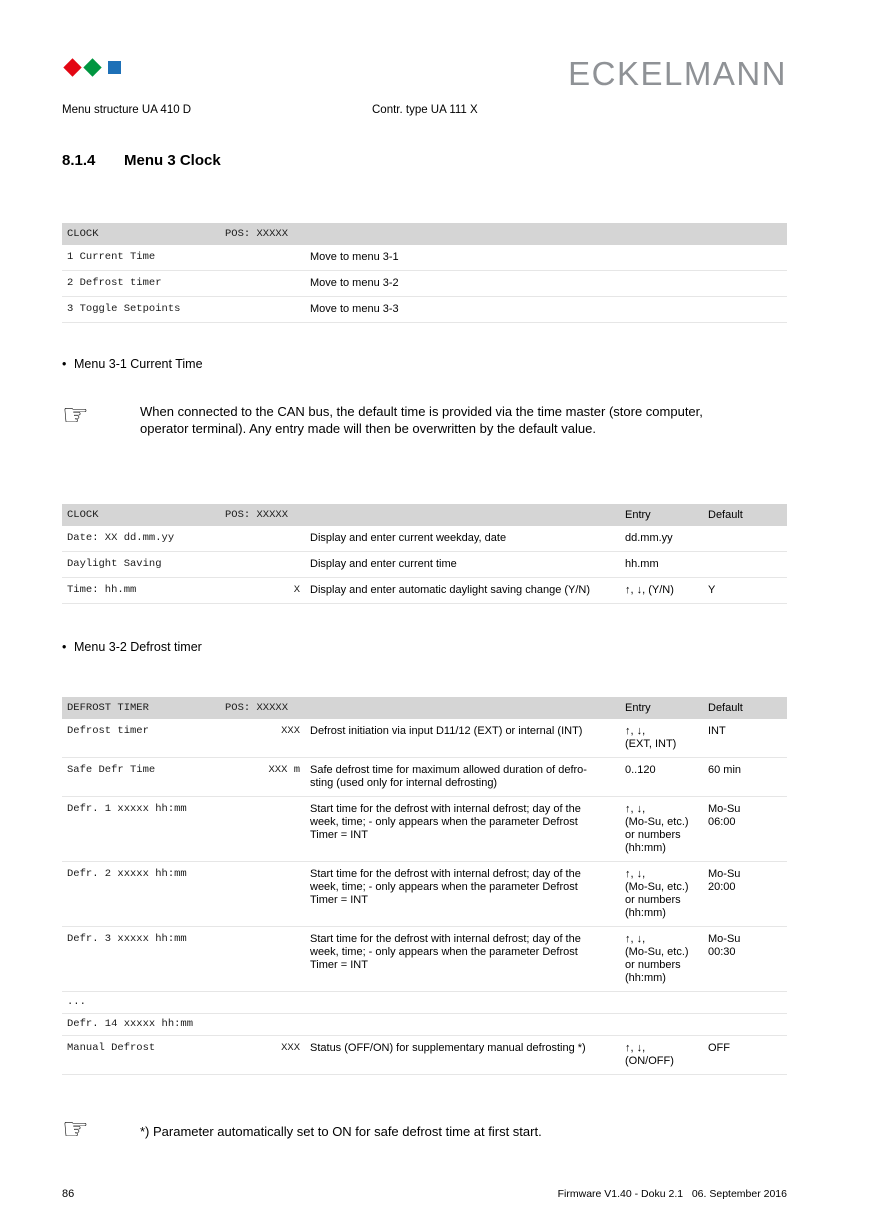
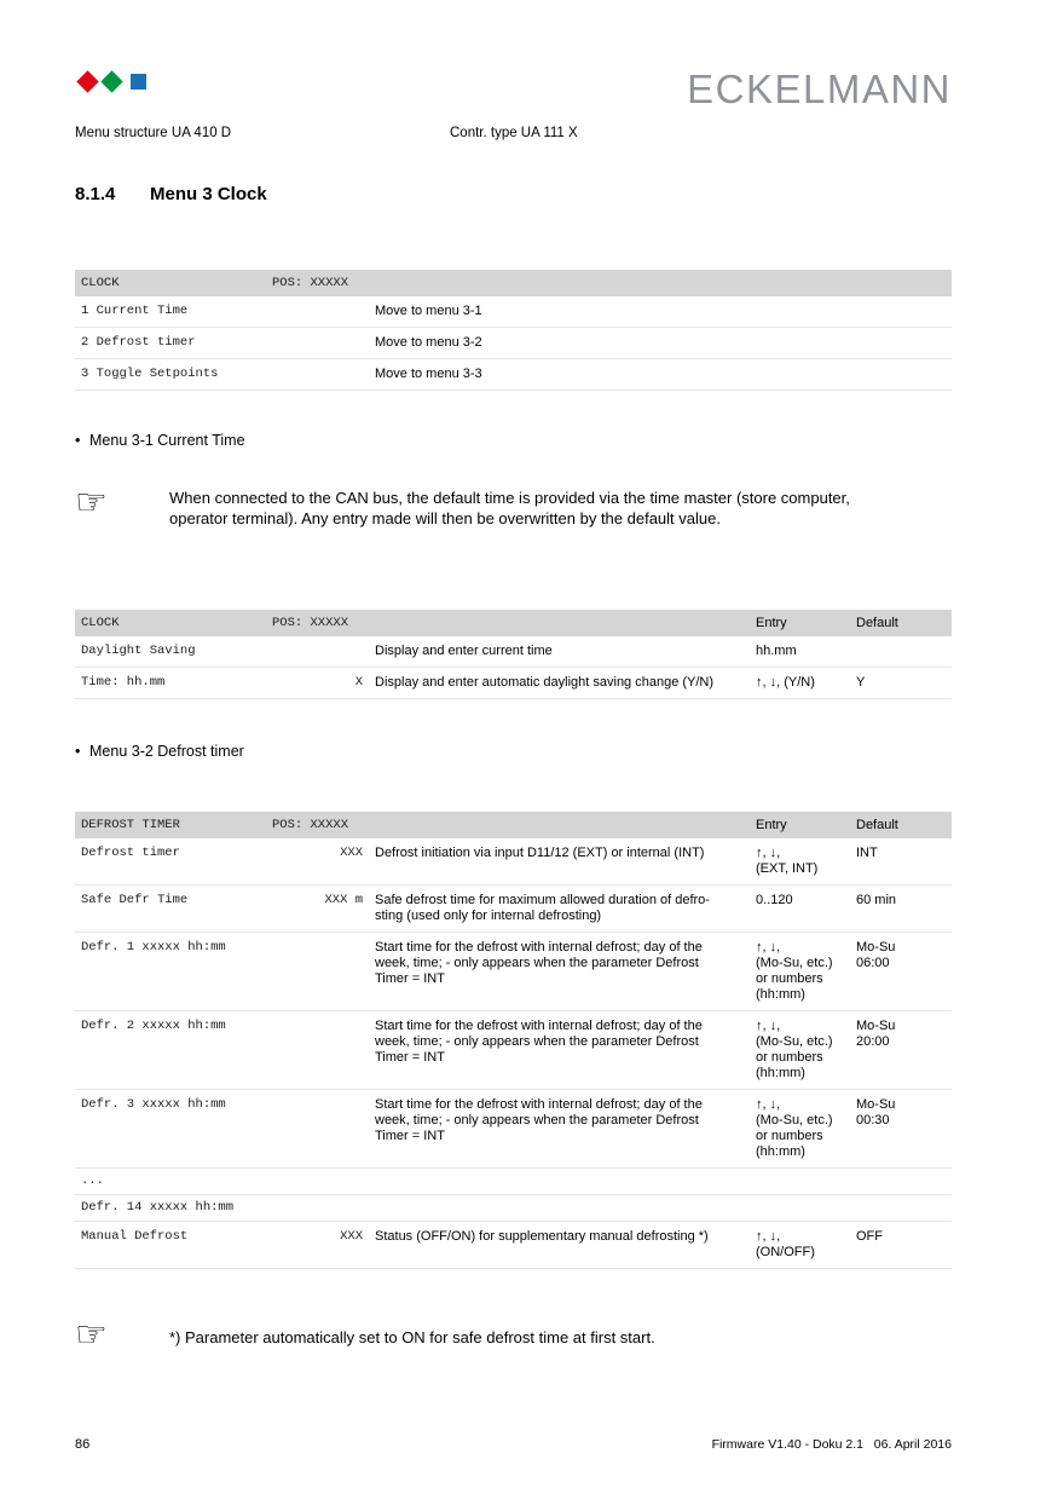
  ECKELMANN
  Menu structure UA 410 D
  Contr. type UA 111 X
  8.1.4
  Menu 3 Clock
  CLOCK
  POS: XXXXX
  1 Current Time
  Move to menu 3-1
  2 Defrost timer
  Move to menu 3-2
  3 Toggle Setpoints
  Move to menu 3-3
  Menu 3-1 Current Time
  ☞
  When connected to the CAN bus, the default time is provided via the time master (store computer,
  operator terminal). Any entry made will then be overwritten by the default value.
  CLOCK
  POS: XXXXX
  Entry
  Default
- Date: XX dd.mm.yy
- Display and enter current weekday, date
- dd.mm.yy
  Daylight Saving
  Display and enter current time
  hh.mm
  Time: hh.mm
  X
  Display and enter automatic daylight saving change (Y/N)
  ↑, ↓, (Y/N)
  Y
  Menu 3-2 Defrost timer
  DEFROST TIMER
  POS: XXXXX
  Entry
  Default
  Defrost timer
  XXX
  Defrost initiation via input D11/12 (EXT) or internal (INT)
  ↑, ↓,
  (EXT, INT)
  INT
  Safe Defr Time
  XXX m
  Safe defrost time for maximum allowed duration of defro-
  sting (used only for internal defrosting)
  0..120
  60 min
  Defr. 1 xxxxx hh:mm
  Start time for the defrost with internal defrost; day of the
  week, time; - only appears when the parameter Defrost
  Timer = INT
  ↑, ↓,
  (Mo-Su, etc.)
  or numbers
  (hh:mm)
  Mo-Su
  06:00
  Defr. 2 xxxxx hh:mm
  Start time for the defrost with internal defrost; day of the
  week, time; - only appears when the parameter Defrost
  Timer = INT
  ↑, ↓,
  (Mo-Su, etc.)
  or numbers
  (hh:mm)
  Mo-Su
  20:00
  Defr. 3 xxxxx hh:mm
  Start time for the defrost with internal defrost; day of the
  week, time; - only appears when the parameter Defrost
  Timer = INT
  ↑, ↓,
  (Mo-Su, etc.)
  or numbers
  (hh:mm)
  Mo-Su
  00:30
  ...
  Defr. 14 xxxxx hh:mm
  Manual Defrost
  XXX
  Status (OFF/ON) for supplementary manual defrosting *)
  ↑, ↓,
  (ON/OFF)
  OFF
  ☞
  *) Parameter automatically set to ON for safe defrost time at first start.
  86
- Firmware V1.40 - Doku 2.1 06. September 2016
+ Firmware V1.40 - Doku 2.1 06. April 2016
